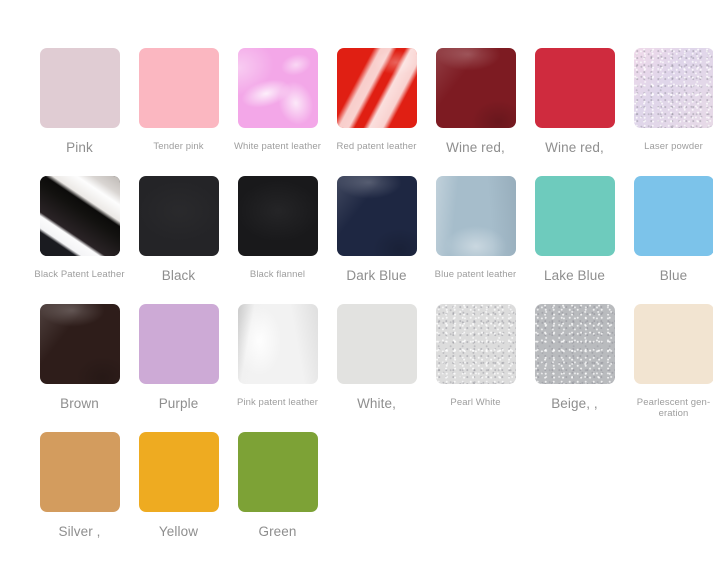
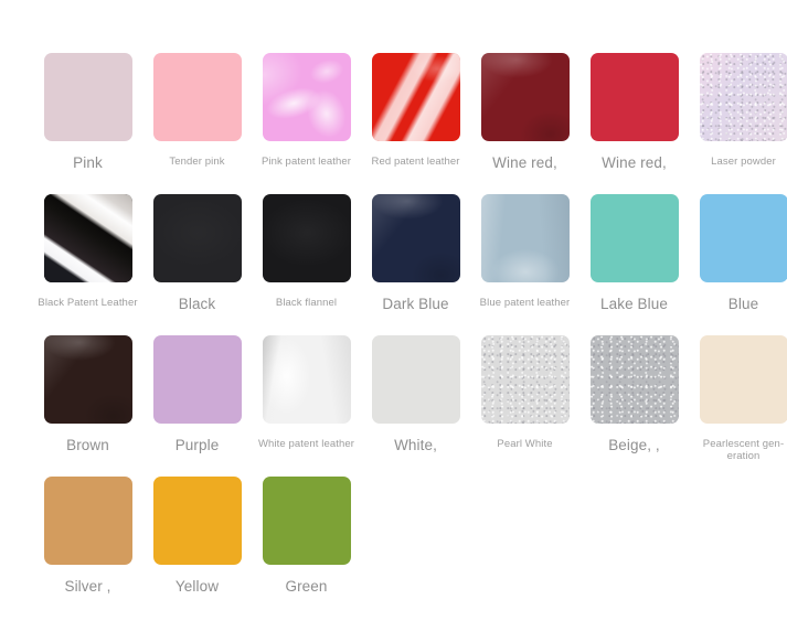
  Pink
  Tender pink
- White patent leather
+ Pink patent leather
  Red patent leather
  Wine red,
  Wine red,
  Laser powder
  Black Patent Leather
  Black
  Black flannel
  Dark Blue
  Blue patent leather
  Lake Blue
  Blue
  Brown
  Purple
- Pink patent leather
+ White patent leather
  White,
  Pearl White
  Beige, ,
  Pearlescent gen-eration
  Silver ,
  Yellow
  Green
